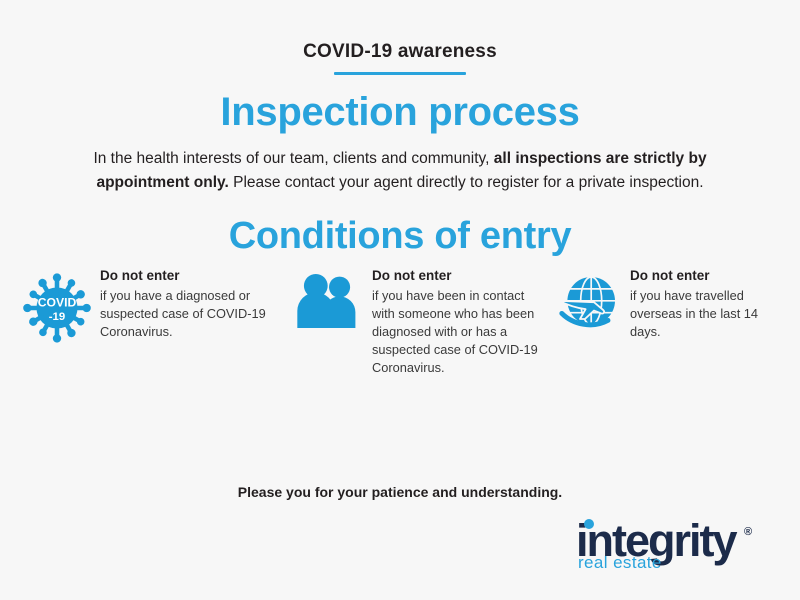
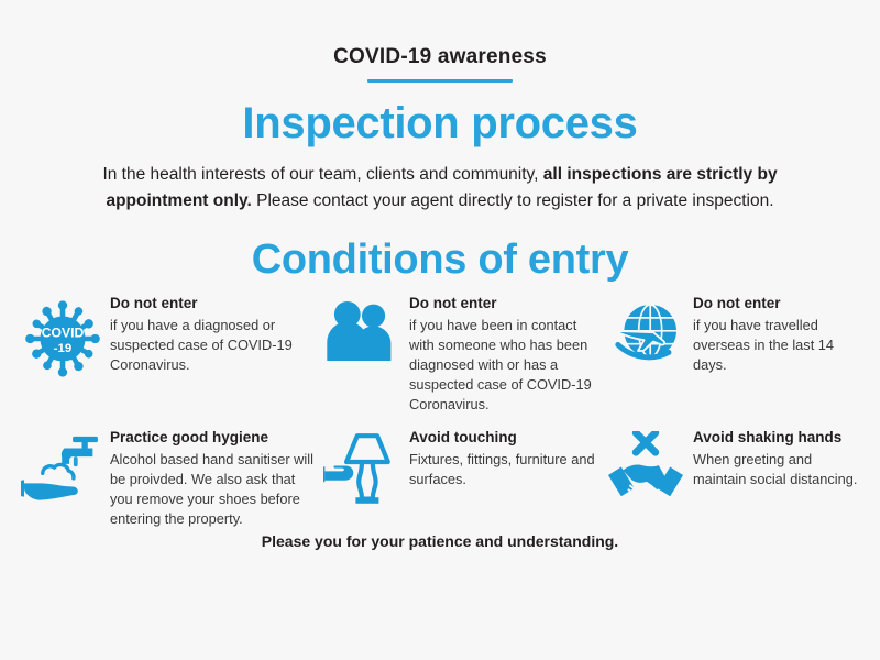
  COVID-19 awareness
  Inspection process
  In the health interests of our team, clients and community, all inspections are strictly by appointment only. Please contact your agent directly to register for a private inspection.
  Conditions of entry
  COVID
  -19
  Do not enter
  if you have a diagnosed or suspected case of COVID-19 Coronavirus.
  Do not enter
  if you have been in contact with someone who has been diagnosed with or has a suspected case of COVID-19 Coronavirus.
  Do not enter
  if you have travelled overseas in the last 14 days.
+ Practice good hygiene
+ Alcohol based hand sanitiser will be proivded. We also ask that you remove your shoes before entering the property.
+ Avoid touching
+ Fixtures, fittings, furniture and surfaces.
+ Avoid shaking hands
+ When greeting and maintain social distancing.
  Please you for your patience and understanding.
- integrity
- real estate
- ®
